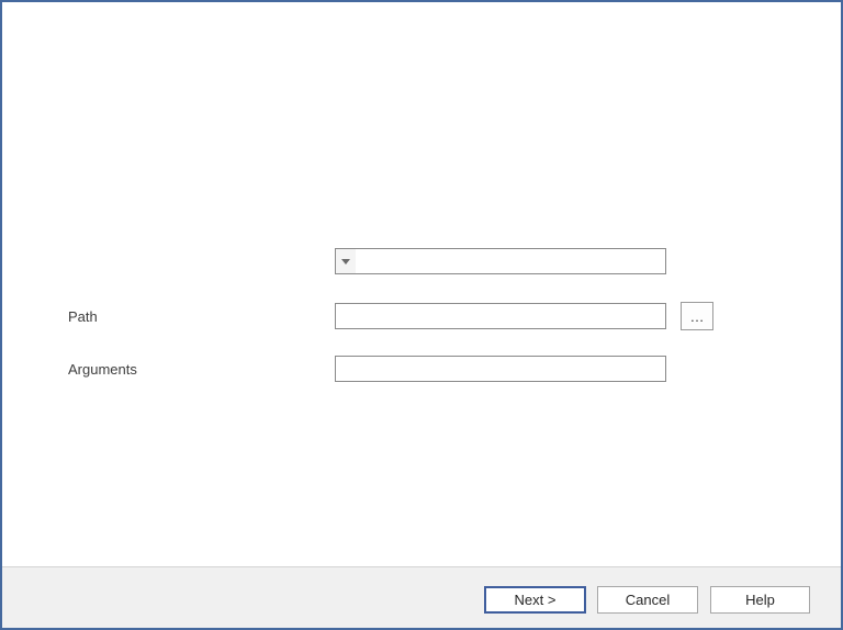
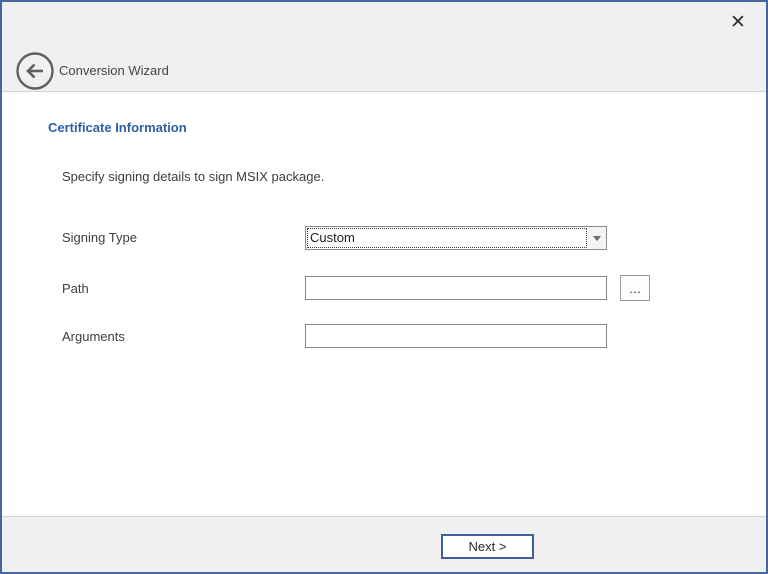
+ ✕
+ Conversion Wizard
+ Certificate Information
+ Specify signing details to sign MSIX package.
+ Signing Type
+ Custom
  Path
  …
  Arguments
  Next >
- Cancel
- Help
